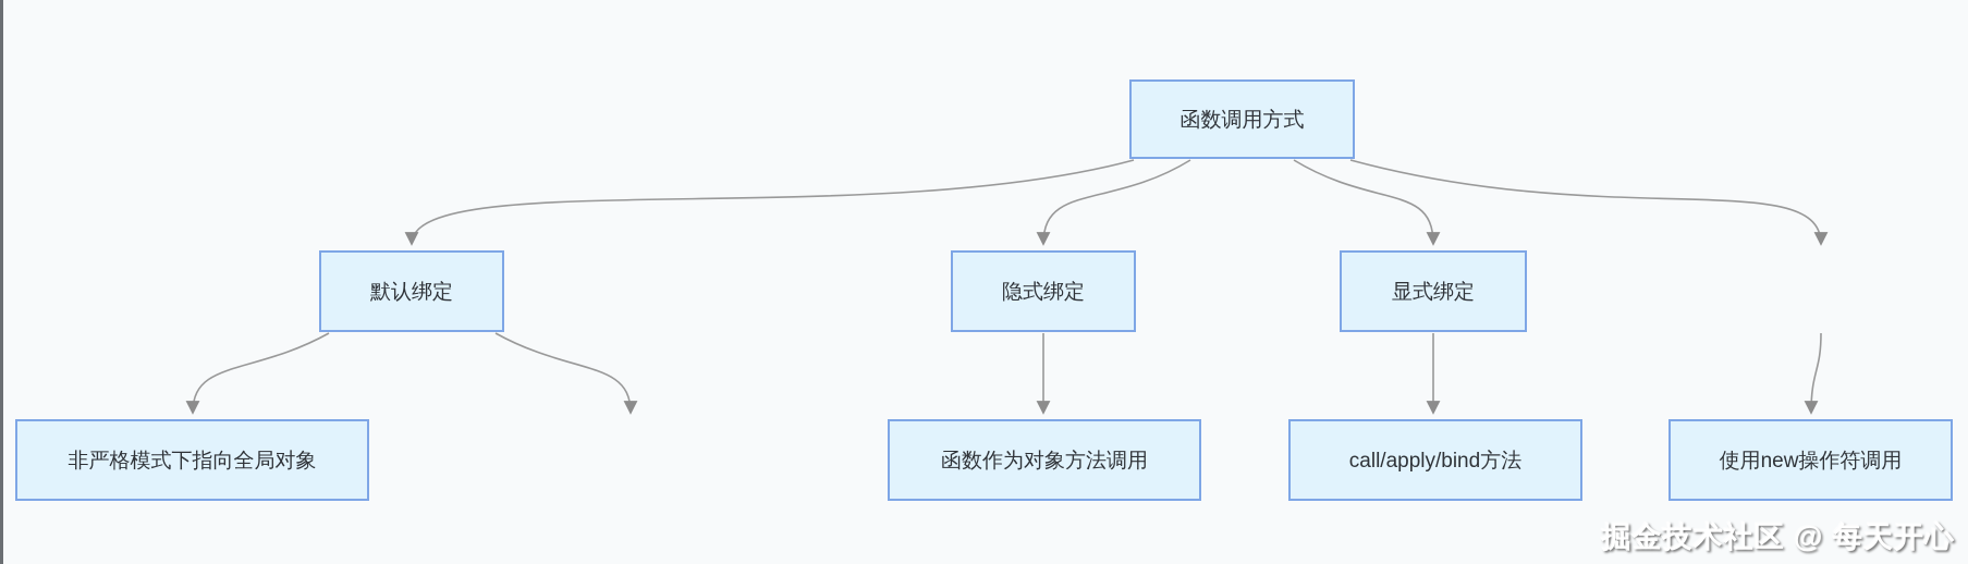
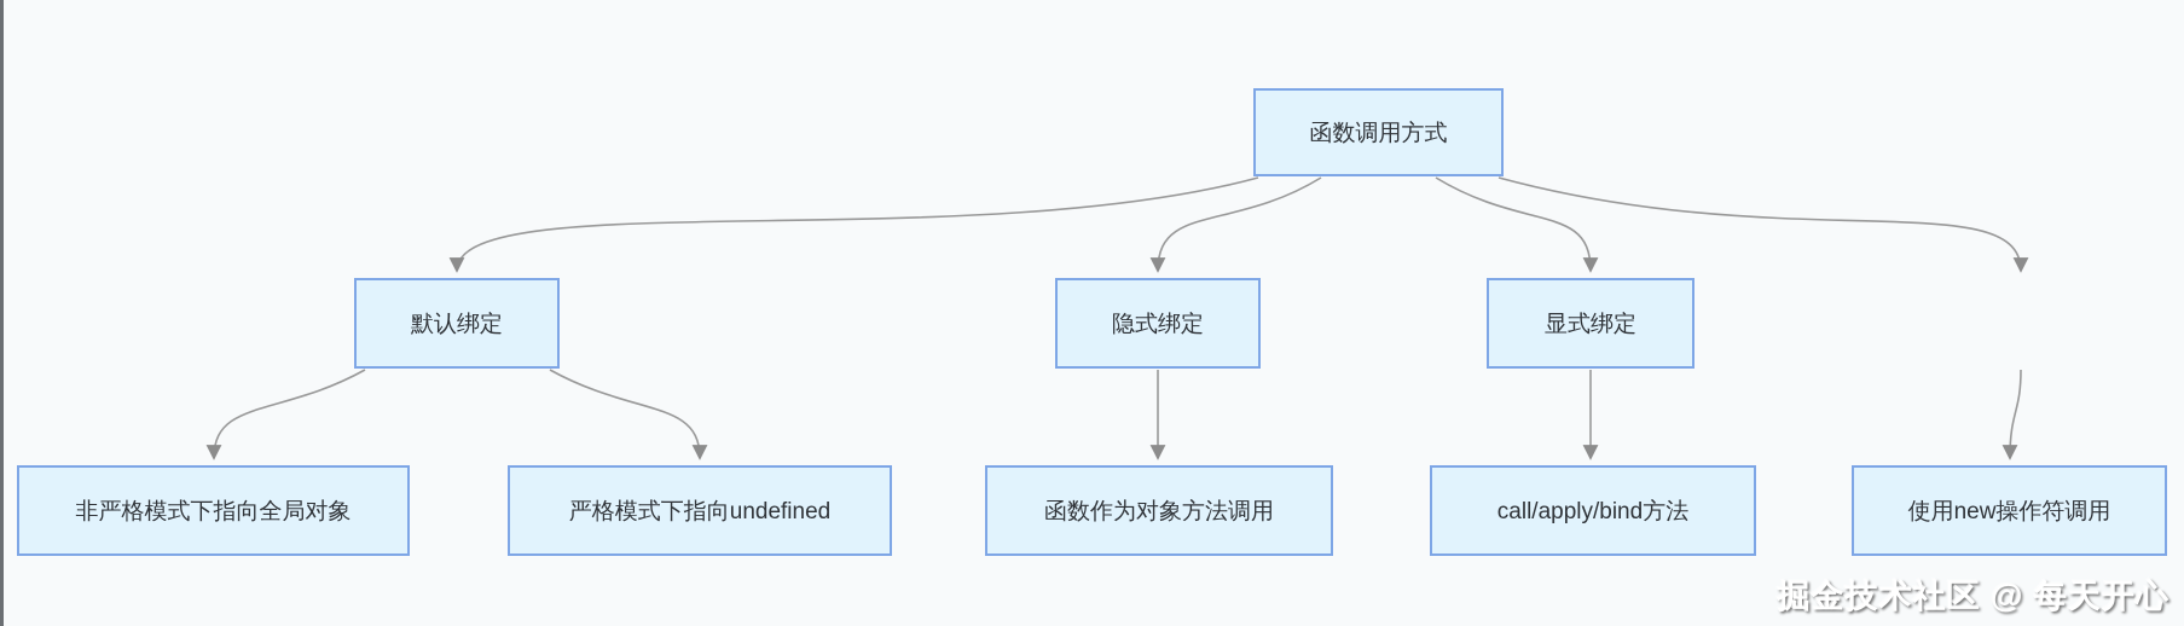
  函数调用方式
  默认绑定
  隐式绑定
  显式绑定
  非严格模式下指向全局对象
+ 严格模式下指向undefined
  函数作为对象方法调用
  call/apply/bind方法
  使用new操作符调用
  掘金技术社区 @ 每天开心
